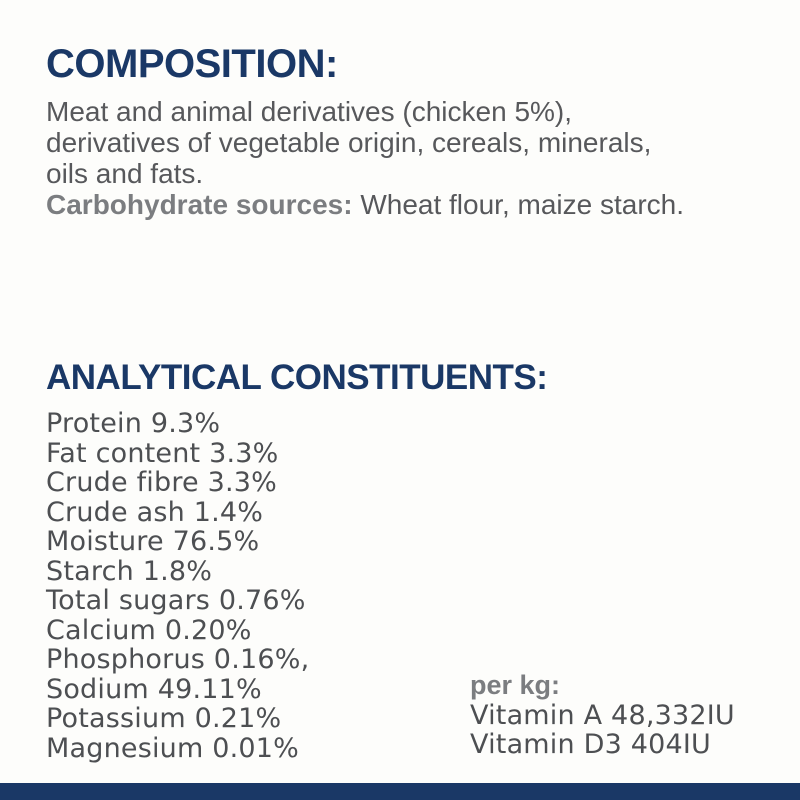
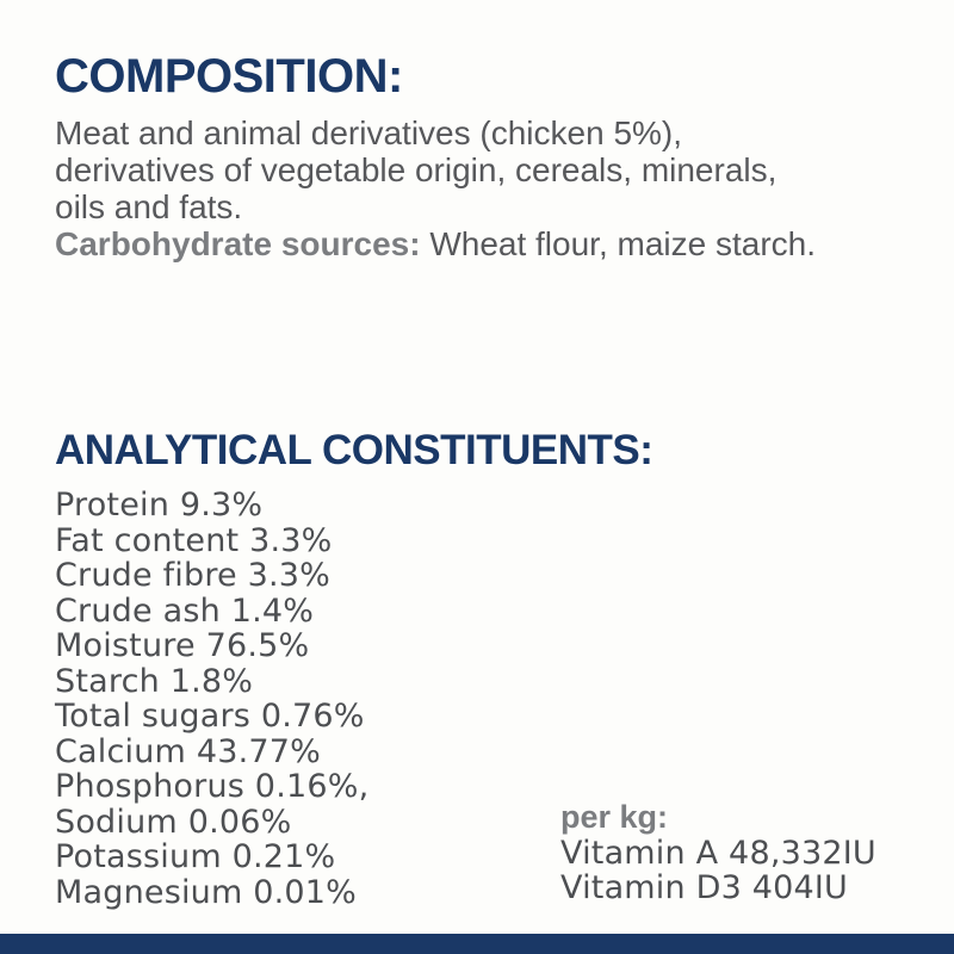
  COMPOSITION:
  Meat and animal derivatives (chicken 5%),
  derivatives of vegetable origin, cereals, minerals,
  oils and fats.
  Carbohydrate sources: Wheat flour, maize starch.
  ANALYTICAL CONSTITUENTS:
  Protein 9.3%
  Fat content 3.3%
  Crude fibre 3.3%
  Crude ash 1.4%
  Moisture 76.5%
  Starch 1.8%
  Total sugars 0.76%
- Calcium 0.20%
+ Calcium 43.77%
  Phosphorus 0.16%,
- Sodium 49.11%
+ Sodium 0.06%
  Potassium 0.21%
  Magnesium 0.01%
  per kg:
  Vitamin A 48,332IU
  Vitamin D3 404IU
